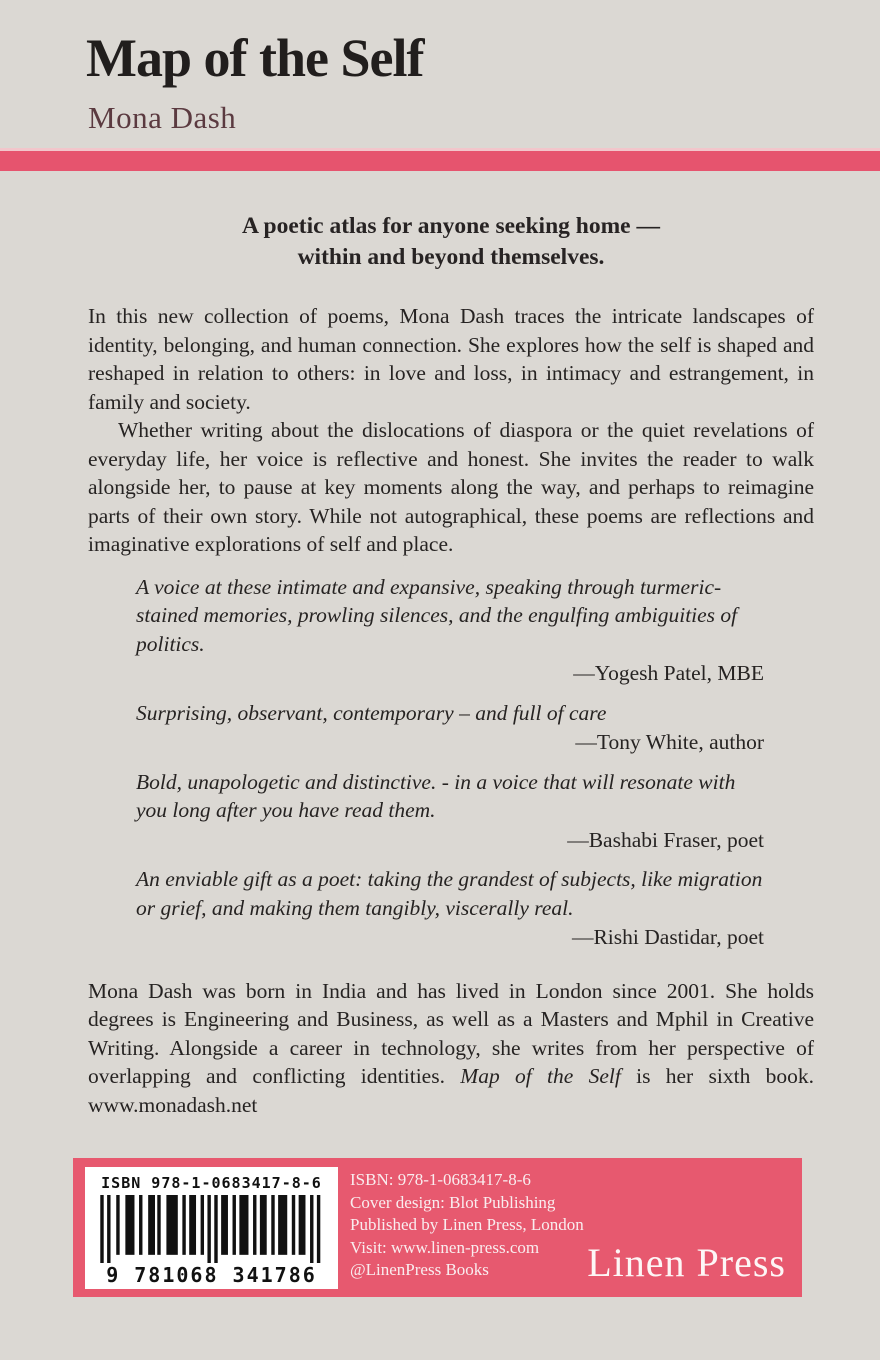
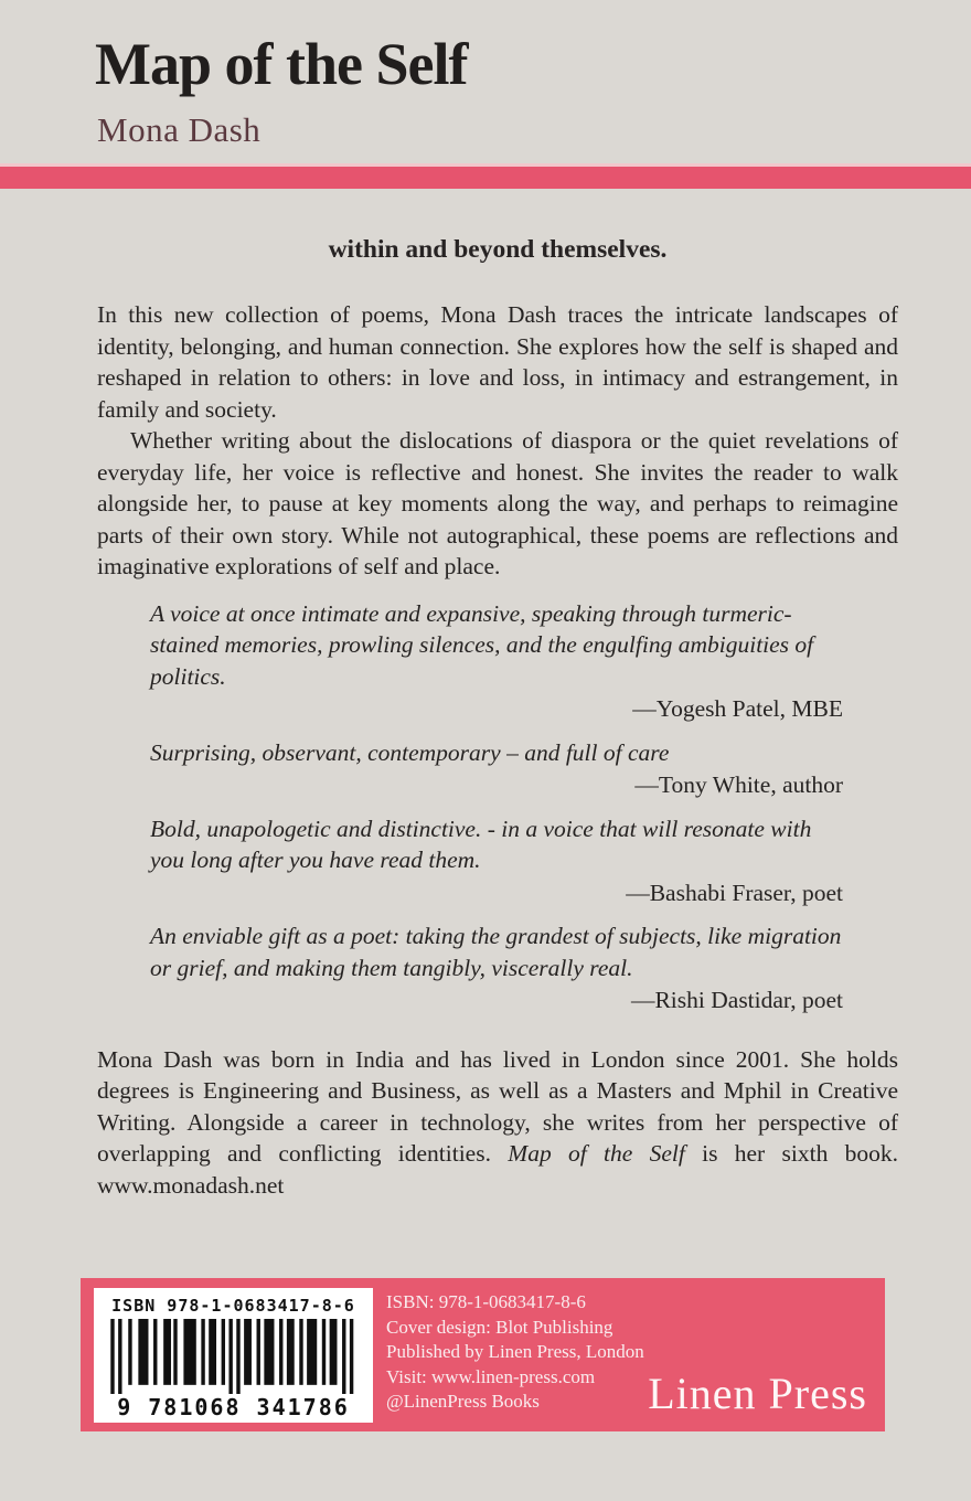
  Map of the Self
  Mona Dash
- A poetic atlas for anyone seeking home —
  within and beyond themselves.
  In this new collection of poems, Mona Dash traces the intricate landscapes of identity, belonging, and human connection. She explores how the self is shaped and reshaped in relation to others: in love and loss, in intimacy and estrangement, in family and society.
  Whether writing about the dislocations of diaspora or the quiet revelations of everyday life, her voice is reflective and honest. She invites the reader to walk alongside her, to pause at key moments along the way, and perhaps to reimagine parts of their own story. While not autographical, these poems are reflections and imaginative explorations of self and place.
- A voice at these intimate and expansive, speaking through turmeric-stained memories, prowling silences, and the engulfing ambiguities of politics.
+ A voice at once intimate and expansive, speaking through turmeric-stained memories, prowling silences, and the engulfing ambiguities of politics.
  —Yogesh Patel, MBE
  Surprising, observant, contemporary – and full of care
  —Tony White, author
  Bold, unapologetic and distinctive. - in a voice that will resonate with you long after you have read them.
  —Bashabi Fraser, poet
  An enviable gift as a poet: taking the grandest of subjects, like migration or grief, and making them tangibly, viscerally real.
  —Rishi Dastidar, poet
  Mona Dash was born in India and has lived in London since 2001. She holds degrees is Engineering and Business, as well as a Masters and Mphil in Creative Writing. Alongside a career in technology, she writes from her perspective of overlapping and conflicting identities. Map of the Self is her sixth book. www.monadash.net
  ISBN 978-1-0683417-8-6
  9 781068 341786
  ISBN: 978-1-0683417-8-6
  Cover design: Blot Publishing
  Published by Linen Press, London
  Visit: www.linen-press.com
  @LinenPress Books
  Linen Press
